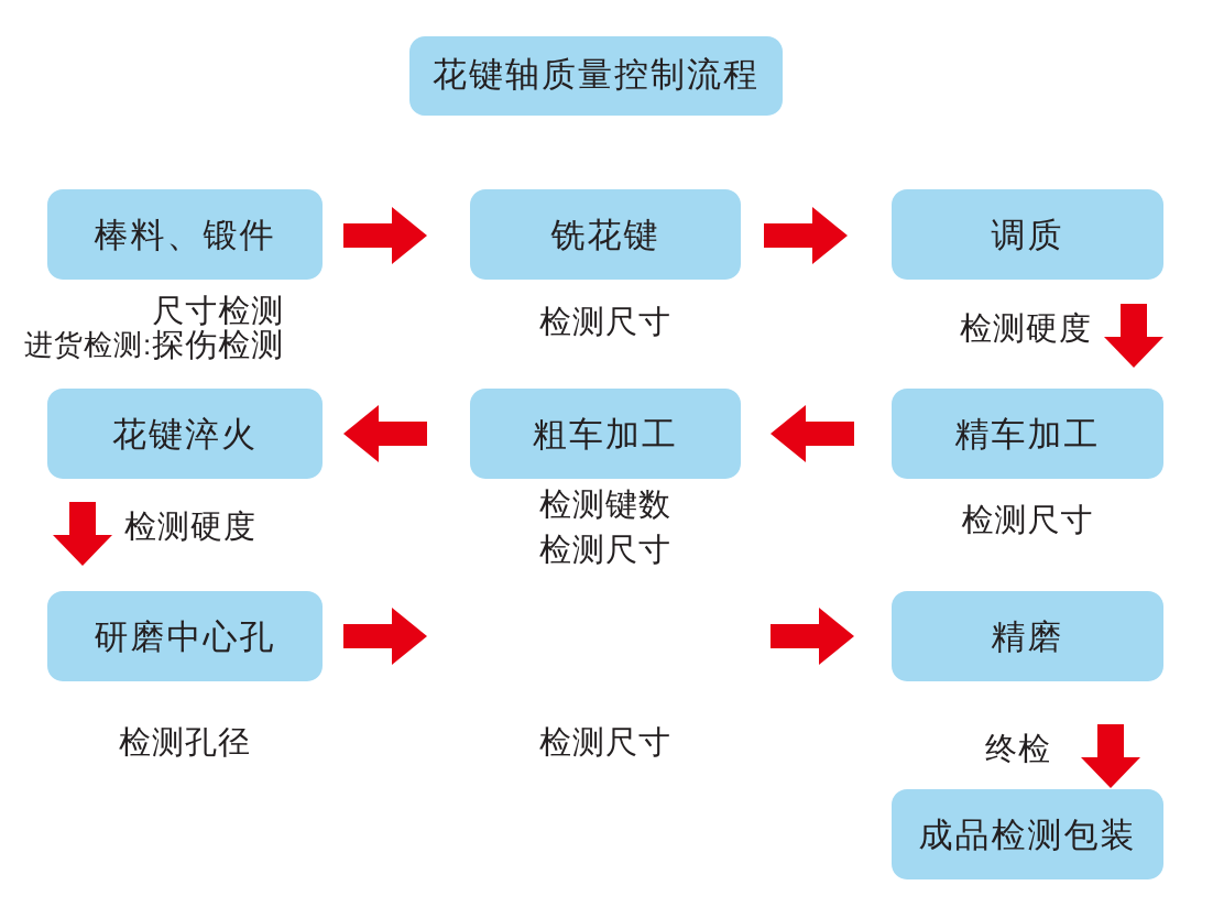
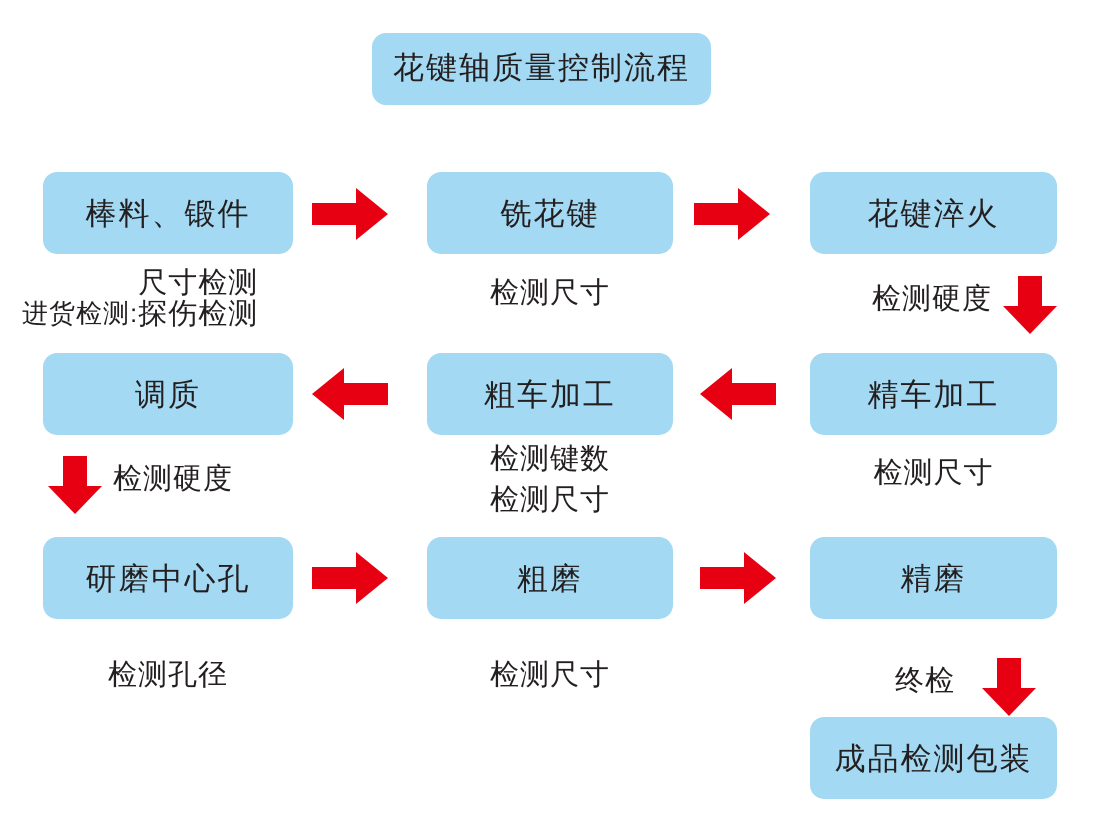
  花键轴质量控制流程
  棒料、锻件
  铣花键
- 调质
+ 花键淬火
  进货检测:
  尺寸检测
  探伤检测
  检测尺寸
  检测硬度
- 花键淬火
+ 调质
  粗车加工
  精车加工
  检测硬度
  检测键数
  检测尺寸
  检测尺寸
  研磨中心孔
+ 粗磨
  精磨
  检测孔径
  检测尺寸
  终检
  成品检测包装
